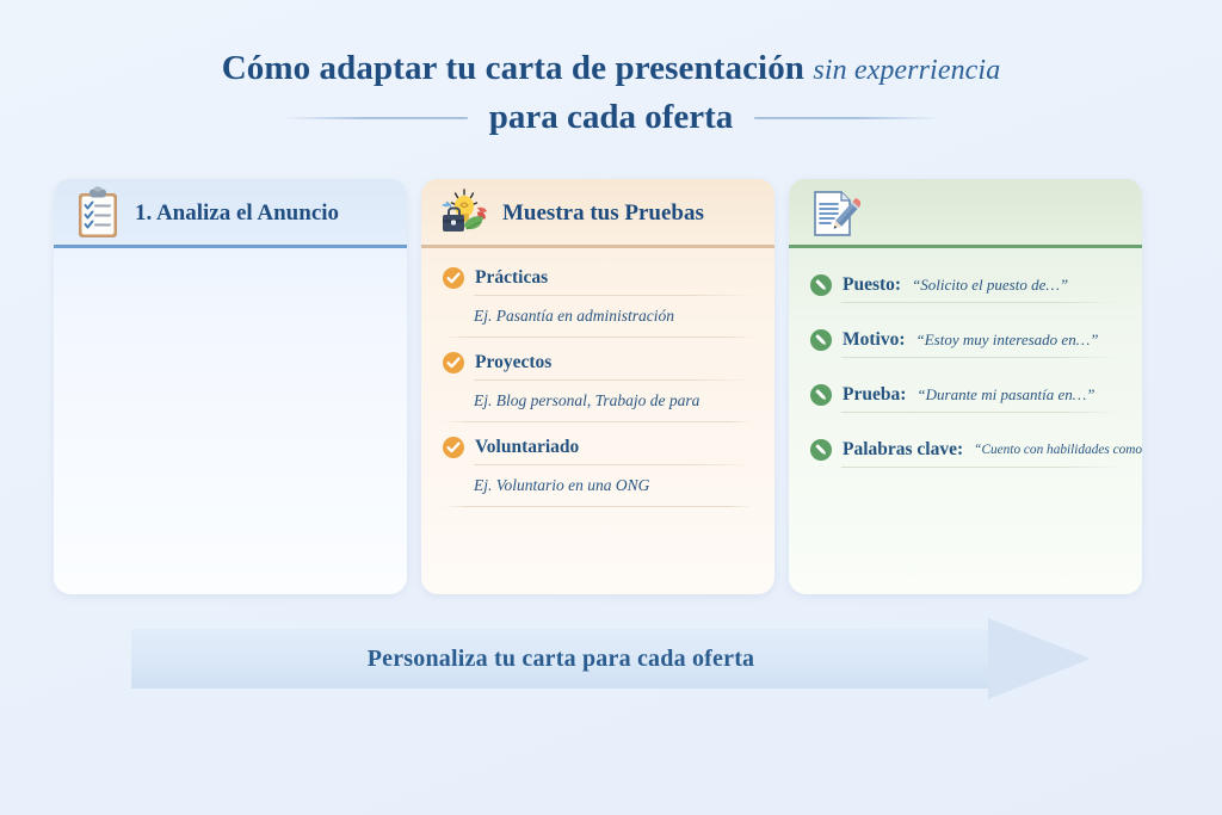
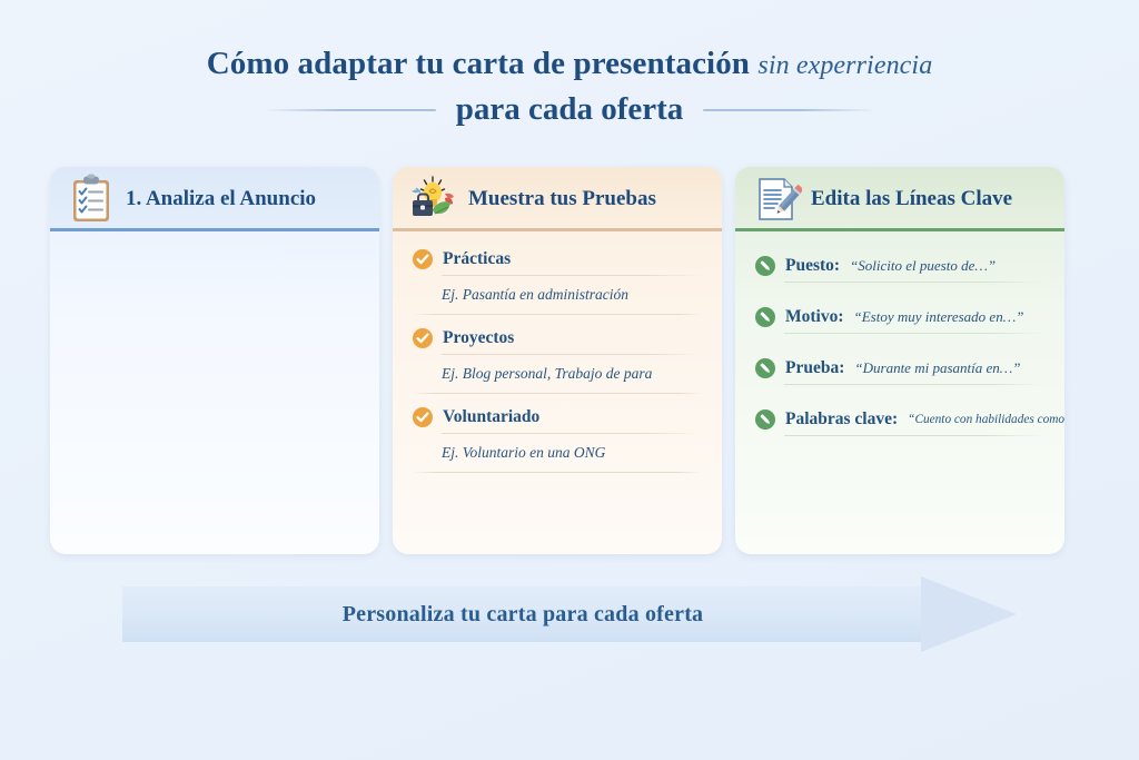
  Cómo adaptar tu carta de presentación sin experriencia
  para cada oferta
  1. Analiza el Anuncio
  Muestra tus Pruebas
  Prácticas
  Ej. Pasantía en administración
  Proyectos
  Ej. Blog personal, Trabajo de para
  Voluntariado
  Ej. Voluntario en una ONG
+ Edita las Líneas Clave
  Puesto:
  “Solicito el puesto de…”
  Motivo:
  “Estoy muy interesado en…”
  Prueba:
  “Durante mi pasantía en…”
  Palabras clave:
  “Cuento con habilidades como
  Personaliza tu carta para cada oferta
